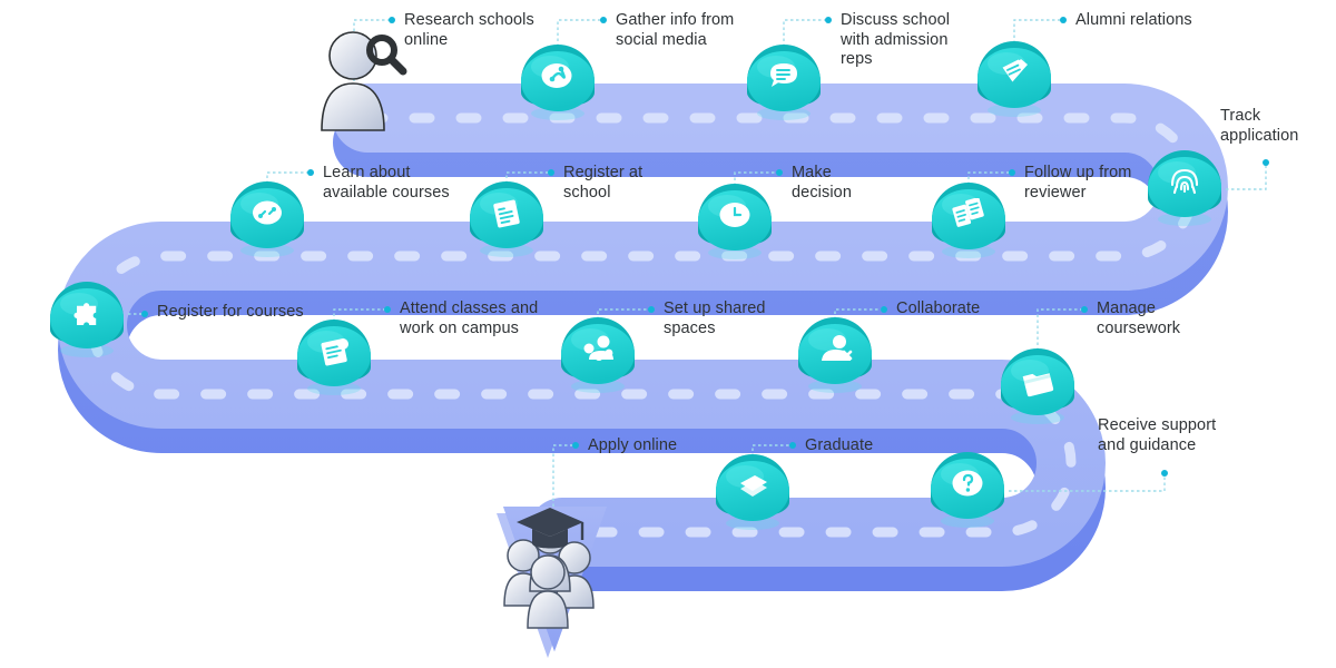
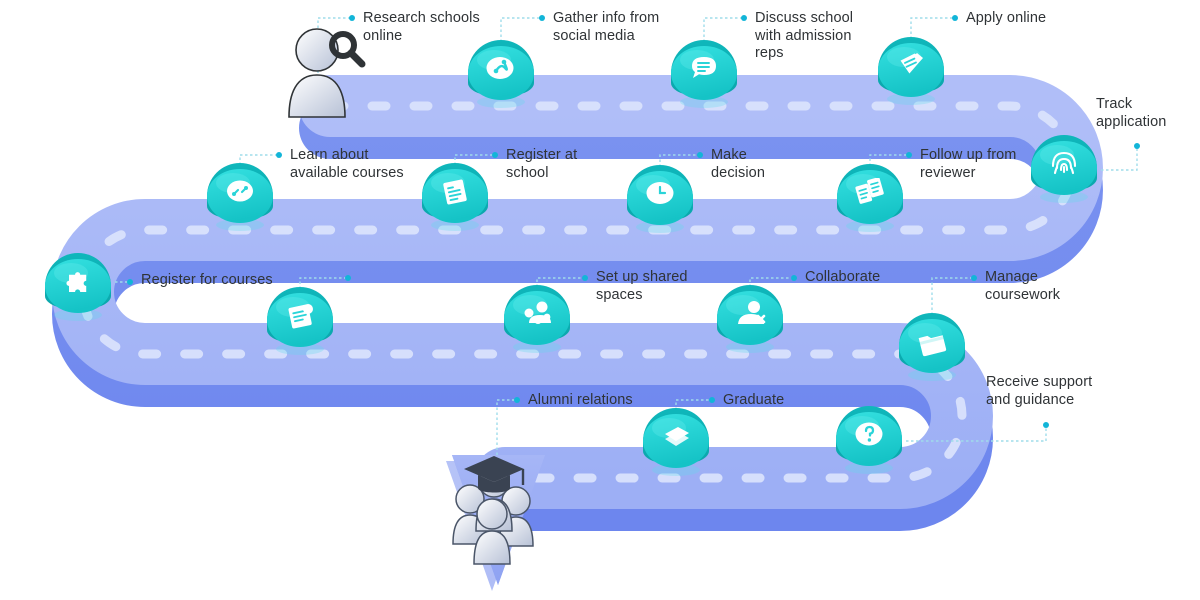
  Research schools
  online
  Gather info from
  social media
  Discuss school
  with admission
  reps
- Alumni relations
+ Apply online
  Track
  application
  Learn about
  available courses
  Register at
  school
  Make
  decision
  Follow up from
  reviewer
  Register for courses
- Attend classes and
- work on campus
  Set up shared
  spaces
  Collaborate
  Manage
  coursework
  Receive support
  and guidance
  Graduate
- Apply online
+ Alumni relations
